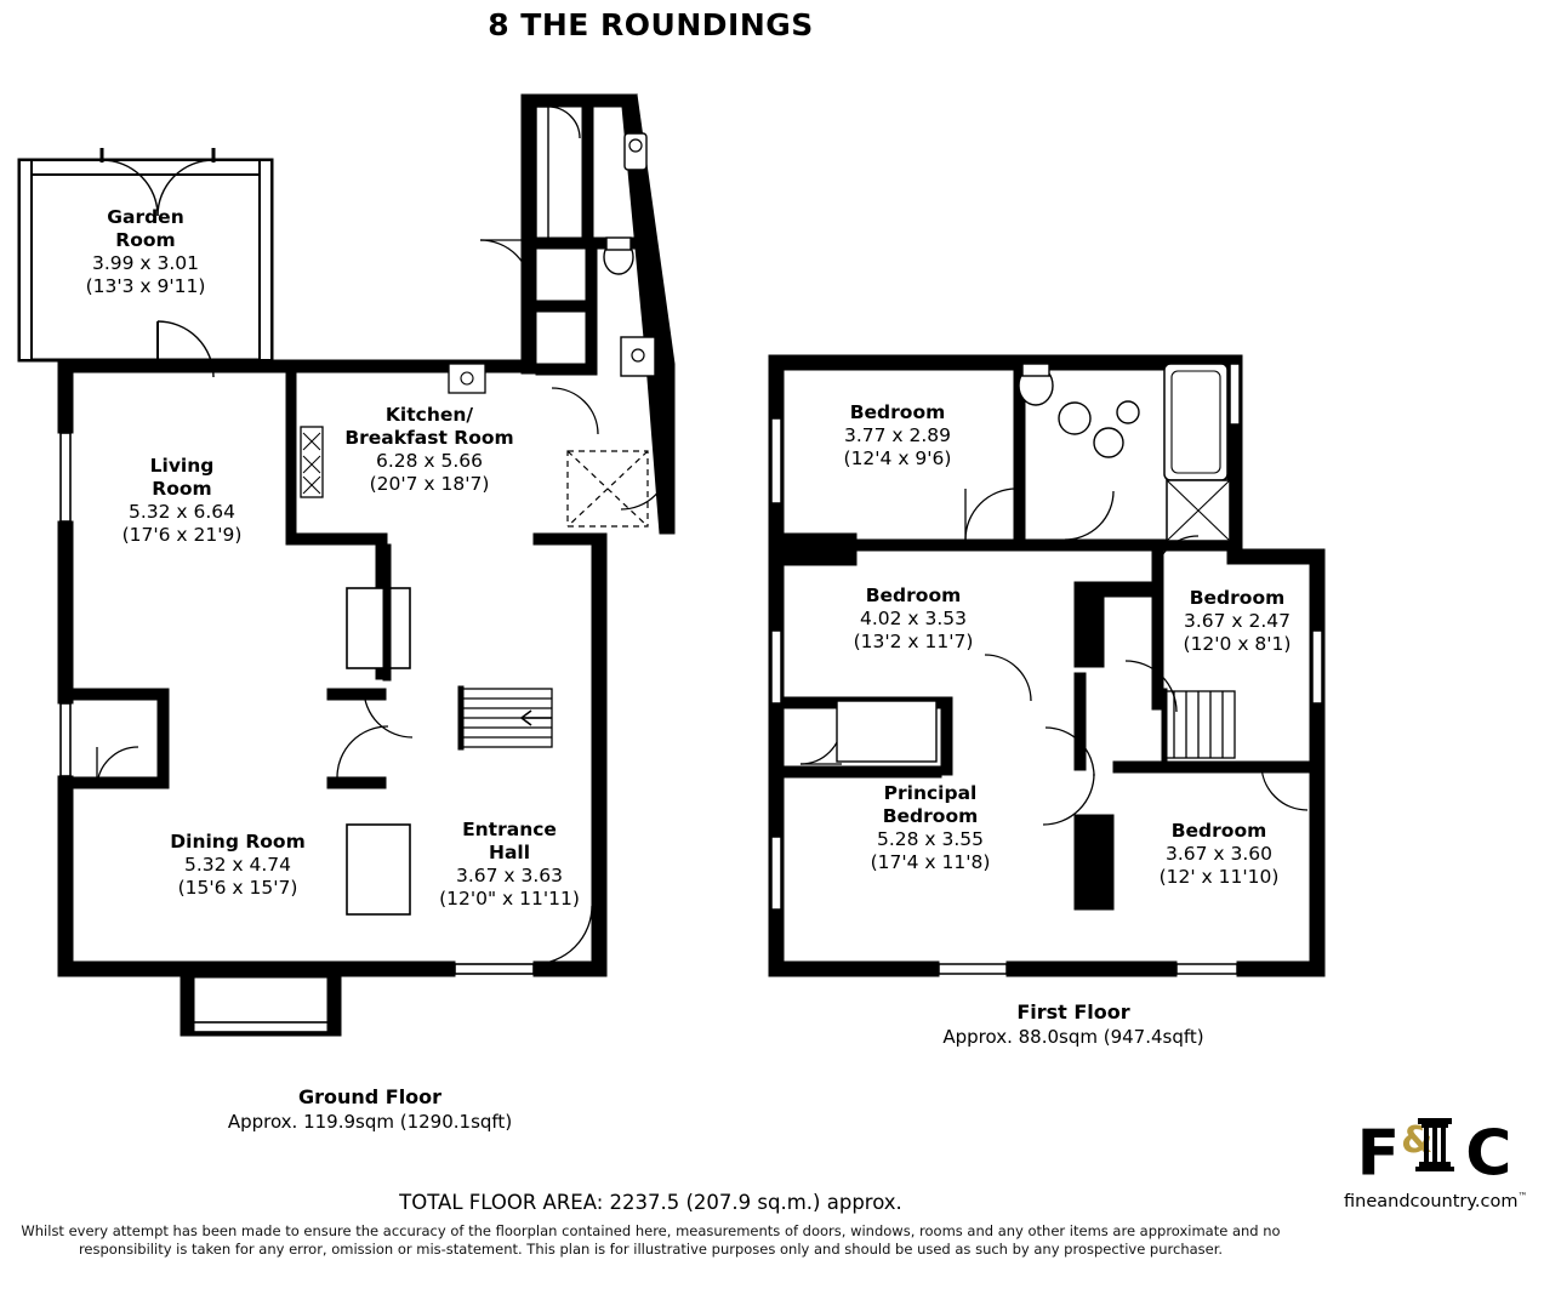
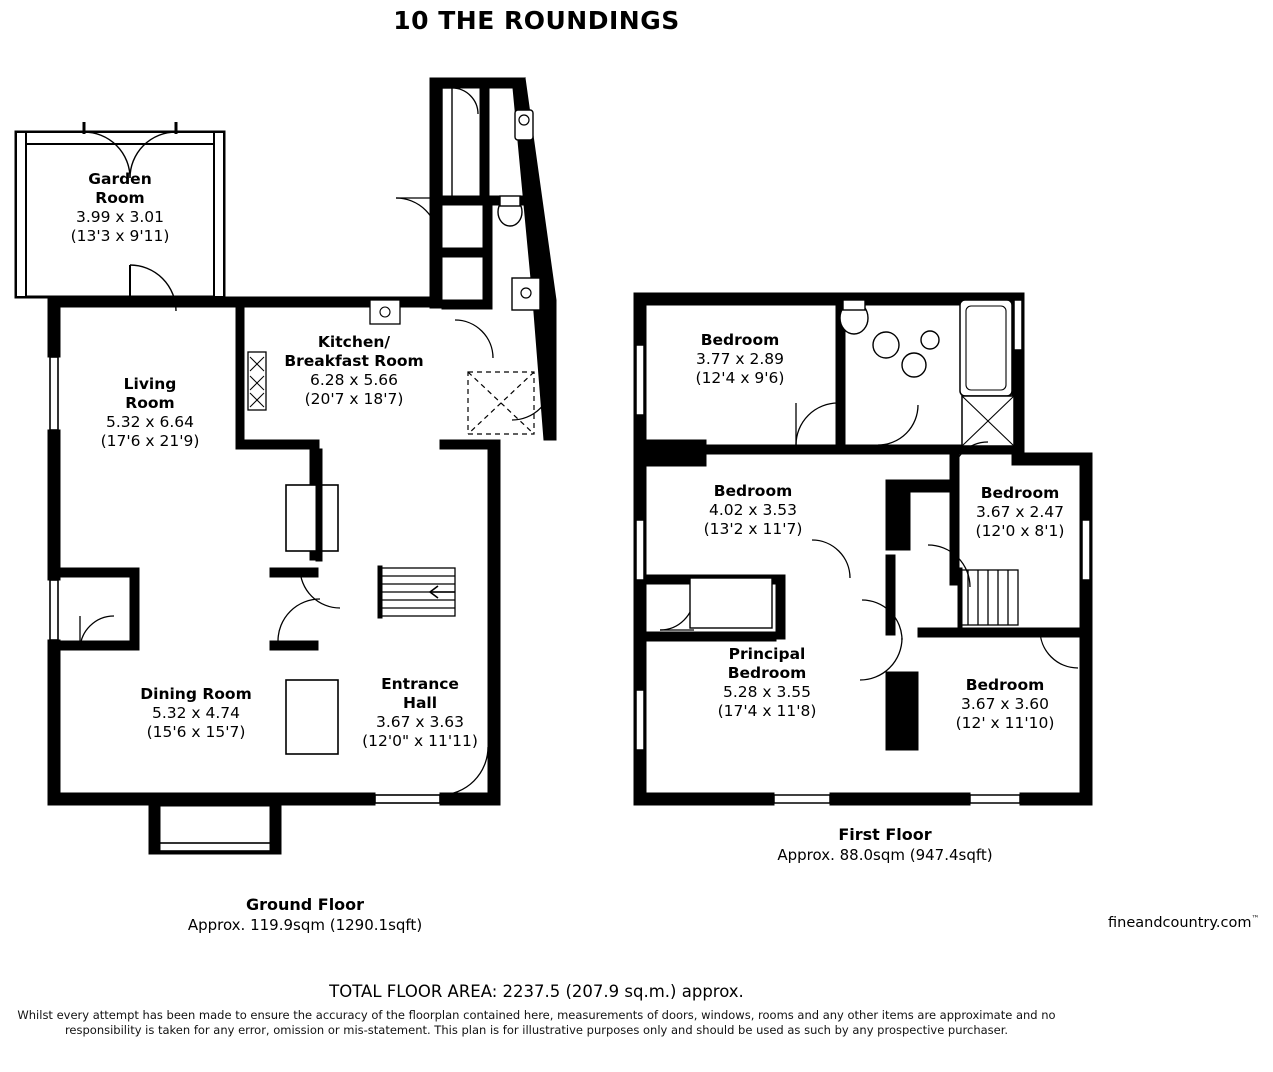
- 8 THE ROUNDINGS
+ 10 THE ROUNDINGS
  Garden
  Room
  3.99 x 3.01
  (13'3 x 9'11)
  Living
  Room
  5.32 x 6.64
  (17'6 x 21'9)
  Kitchen/
  Breakfast Room
  6.28 x 5.66
  (20'7 x 18'7)
  Dining Room
  5.32 x 4.74
  (15'6 x 15'7)
  Entrance
  Hall
  3.67 x 3.63
  (12'0" x 11'11)
  Bedroom
  3.77 x 2.89
  (12'4 x 9'6)
  Bedroom
  4.02 x 3.53
  (13'2 x 11'7)
  Bedroom
  3.67 x 2.47
  (12'0 x 8'1)
  Principal
  Bedroom
  5.28 x 3.55
  (17'4 x 11'8)
  Bedroom
  3.67 x 3.60
  (12' x 11'10)
  Ground Floor
  Approx. 119.9sqm (1290.1sqft)
  First Floor
  Approx. 88.0sqm (947.4sqft)
  TOTAL FLOOR AREA: 2237.5 (207.9 sq.m.) approx.
  Whilst every attempt has been made to ensure the accuracy of the floorplan contained here, measurements of doors, windows, rooms and any other items are approximate and no responsibility is taken for any error, omission or mis-statement. This plan is for illustrative purposes only and should be used as such by any prospective purchaser.
- F& C
  fineandcountry.com™
